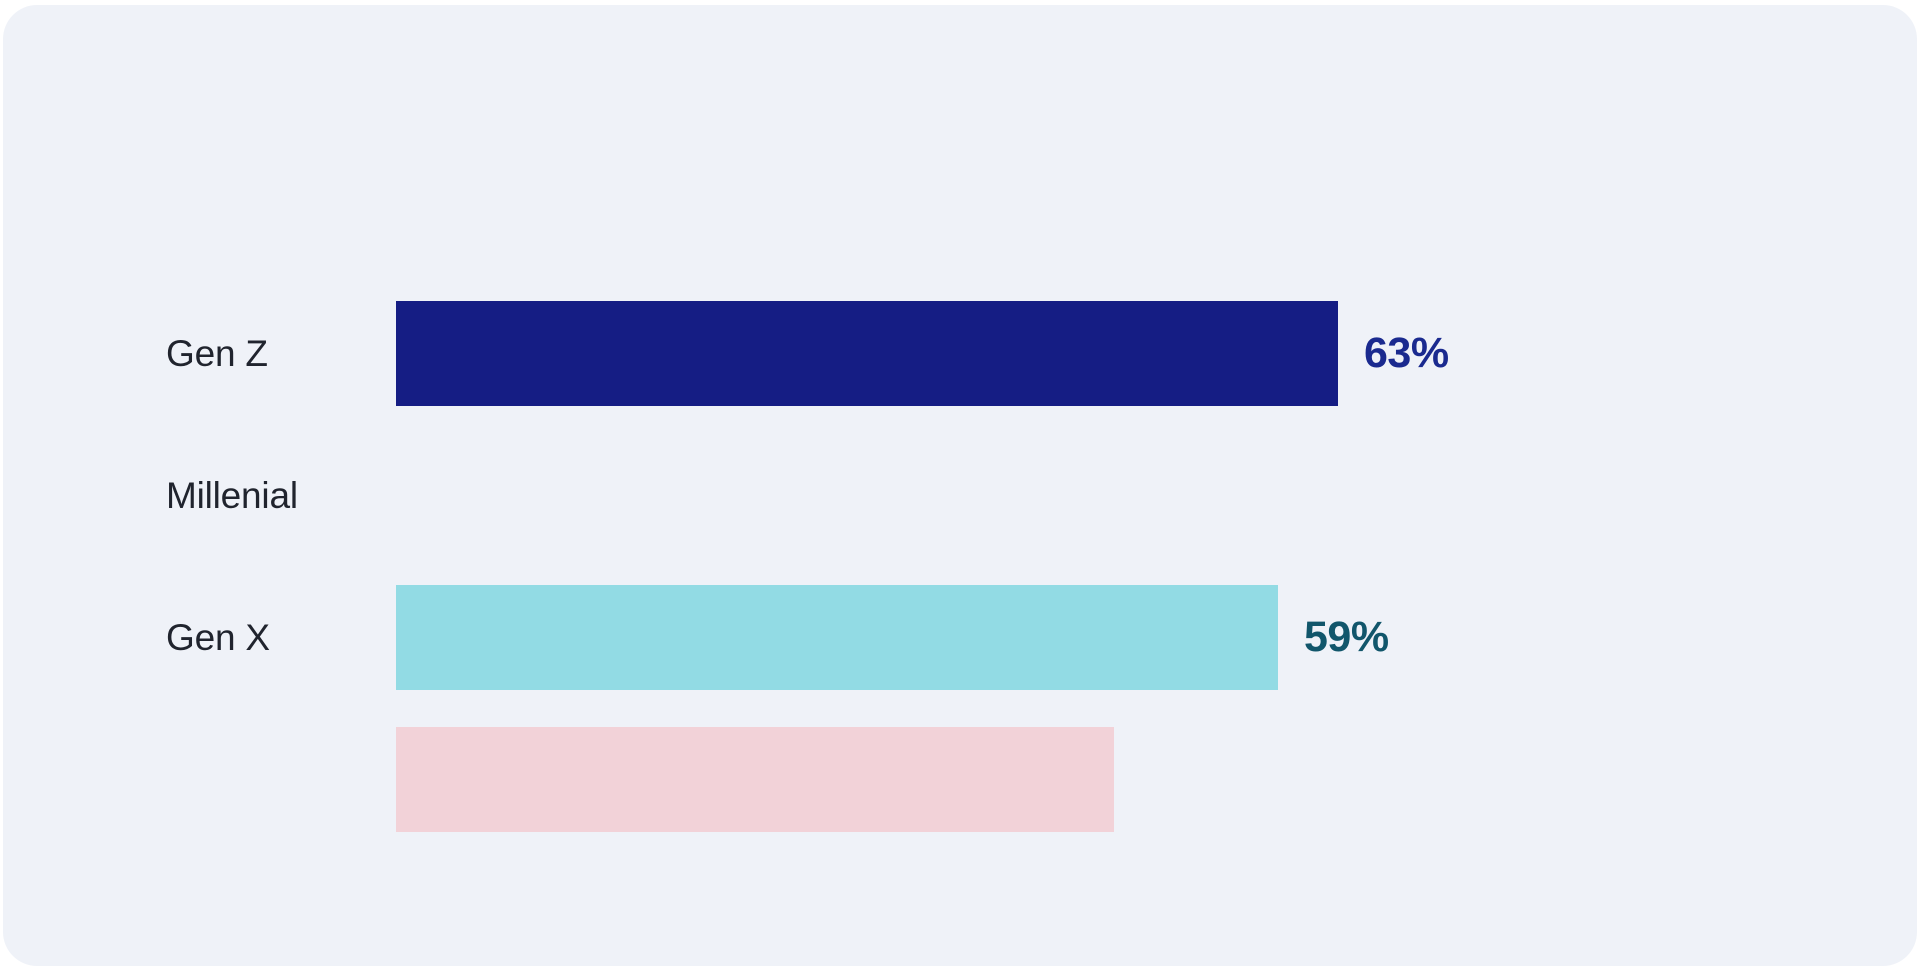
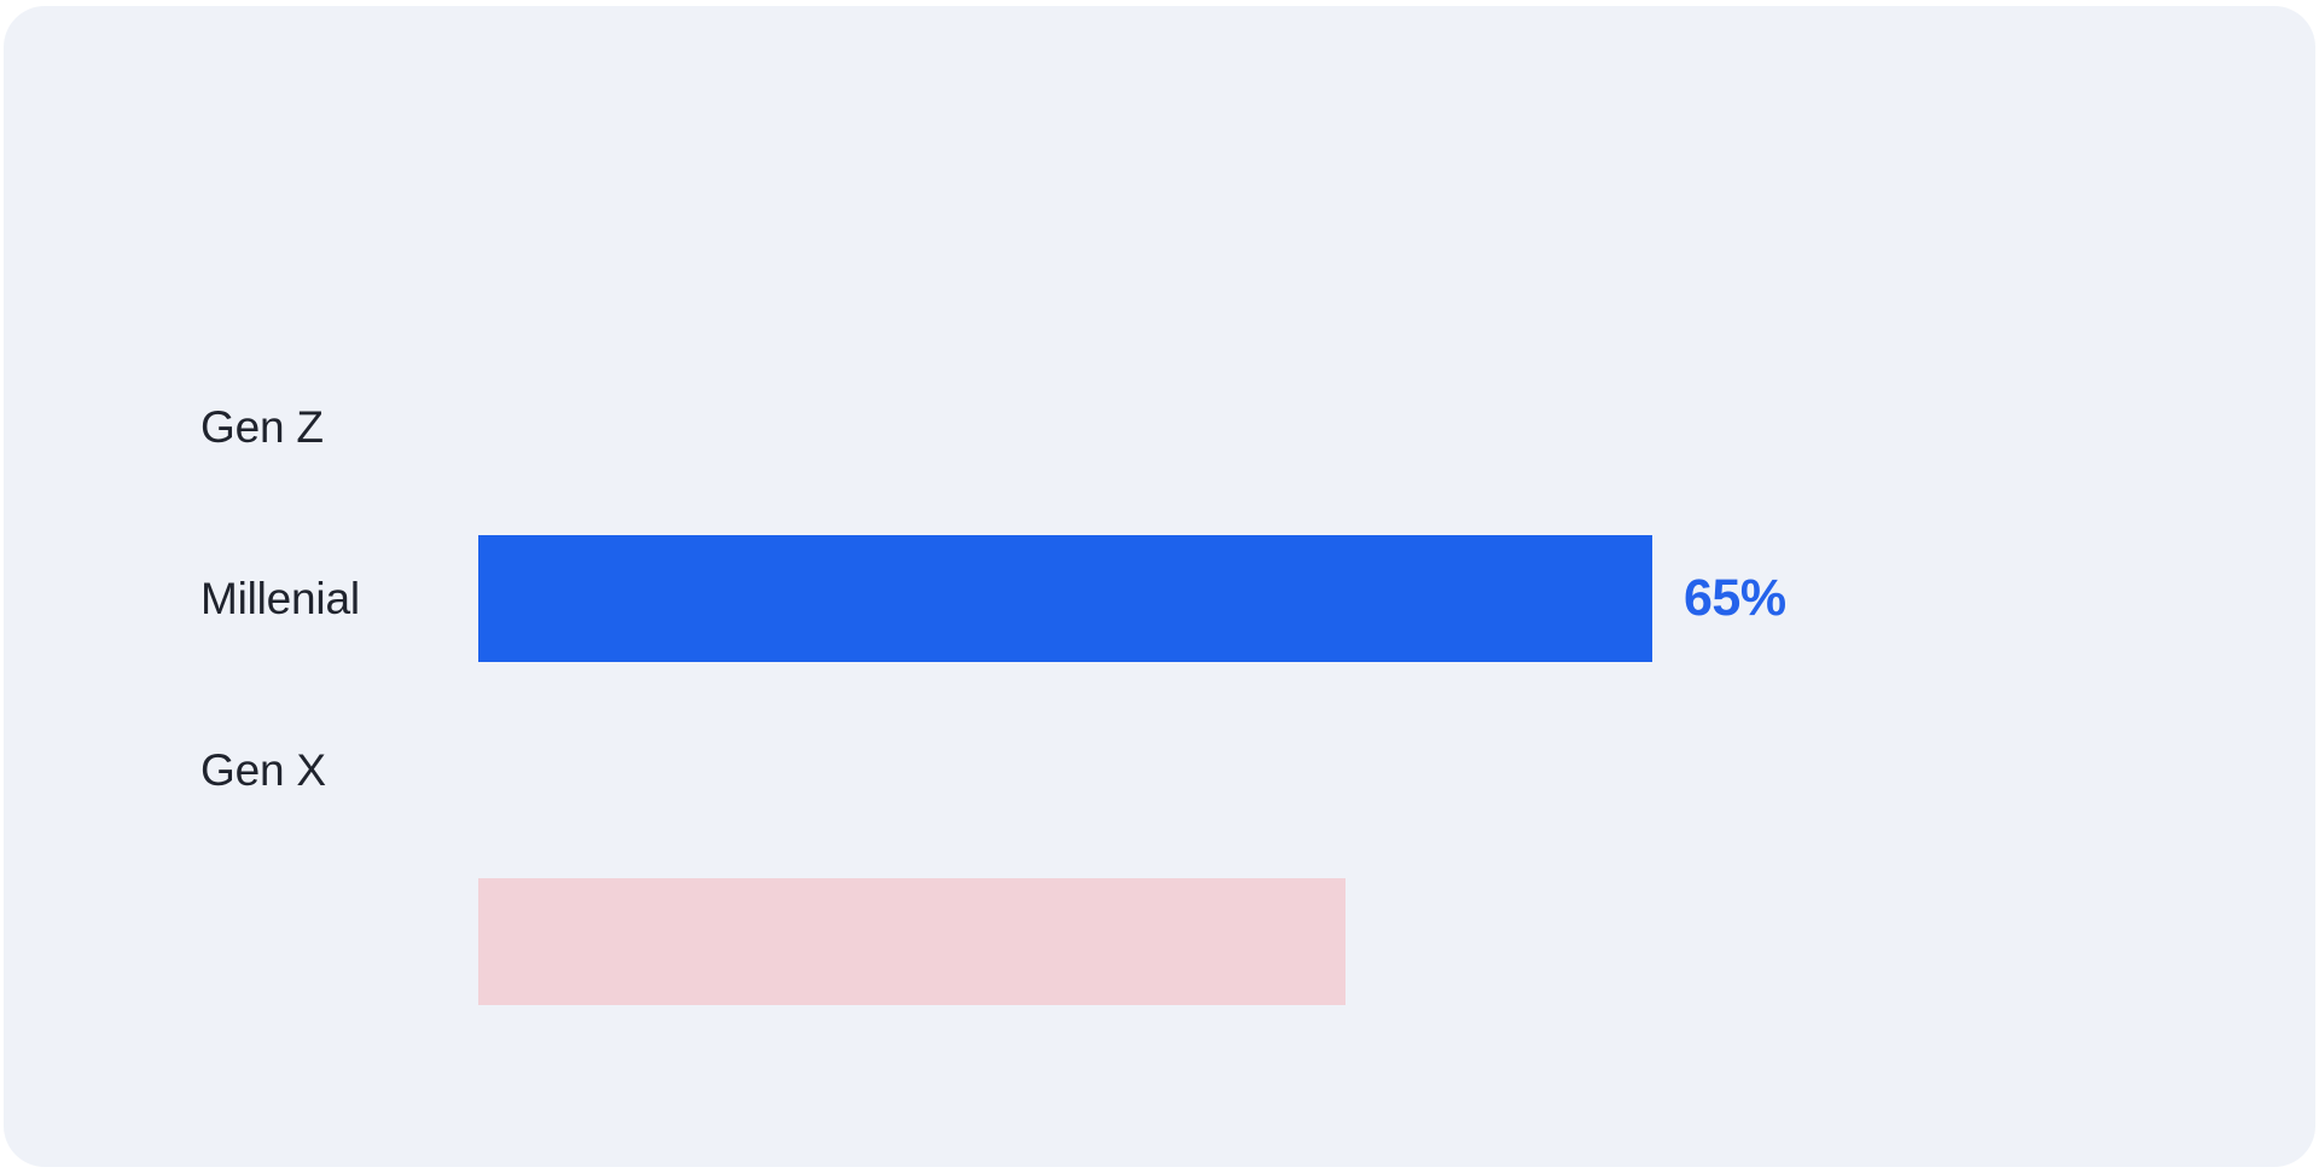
  Gen Z
- 63%
  Millenial
+ 65%
  Gen X
- 59%
